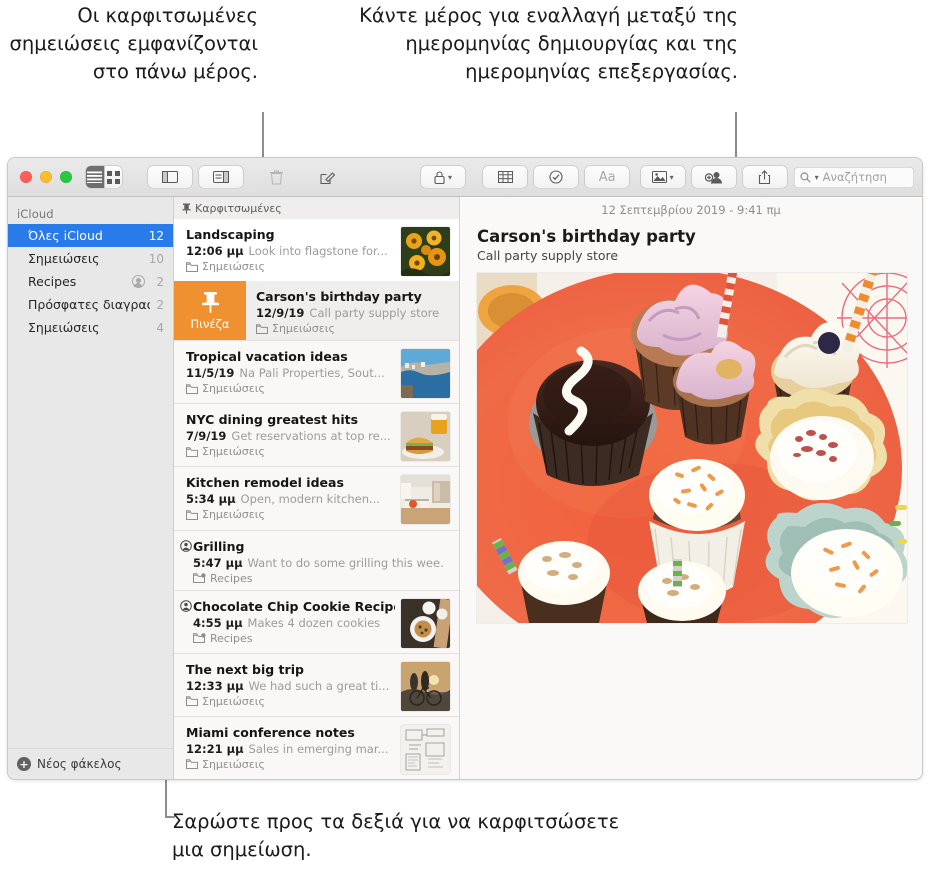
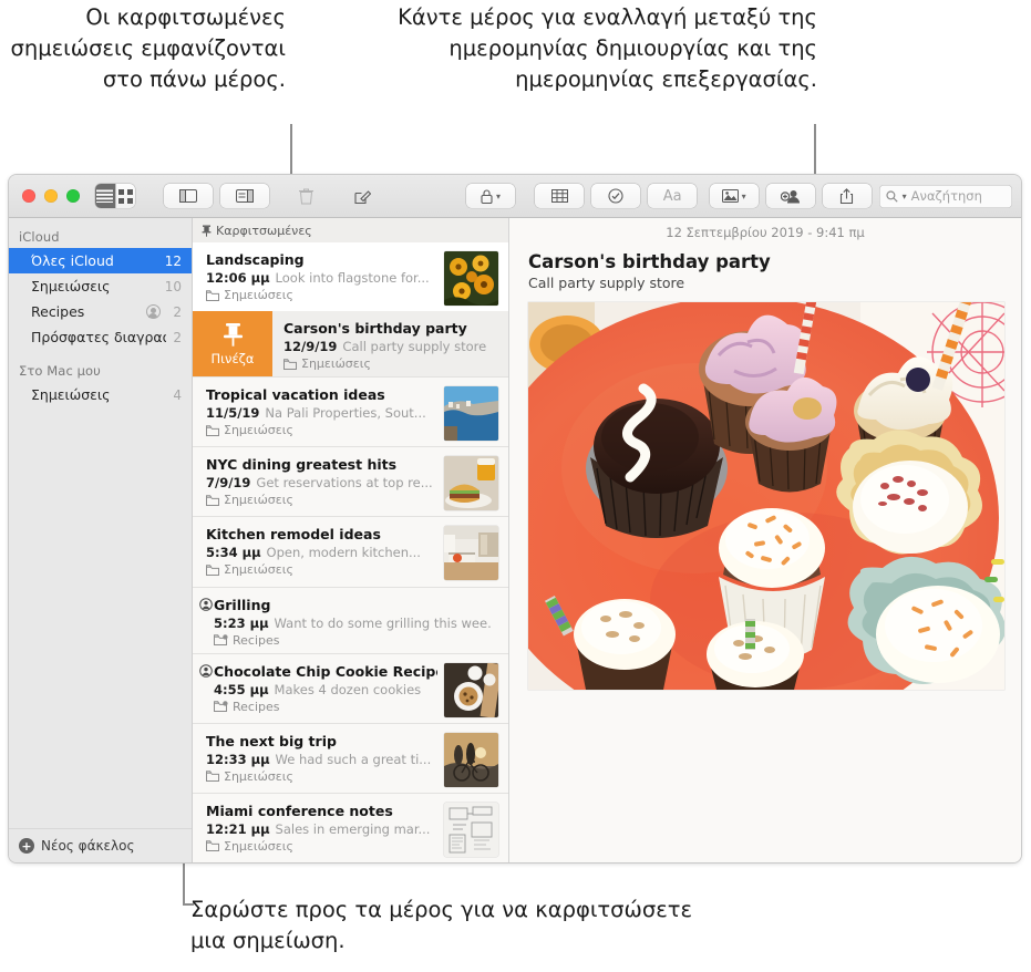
  Οι καρφιτσωμένες σημειώσεις εμφανίζονται στο πάνω μέρος.
  Κάντε μέρος για εναλλαγή μεταξύ της ημερομηνίας δημιουργίας και της ημερομηνίας επεξεργασίας.
- Σαρώστε προς τα δεξιά για να καρφιτσώσετε μια σημείωση.
+ Σαρώστε προς τα μέρος για να καρφιτσώσετε μια σημείωση.
  ▾
  Aa
  ▾
  ▾
  Αναζήτηση
  iCloud
  Όλες iCloud
  12
  Σημειώσεις
  10
  Recipes
  2
  Πρόσφατες διαγρα
  2
+ Στο Mac μου
  Σημειώσεις
  4
  +
  Νέος φάκελος
  Καρφιτσωμένες
  Landscaping
  12:06 μμ Look into flagstone for...
  Σημειώσεις
  Πινέζα
  Carson's birthday party
  12/9/19 Call party supply store
  Σημειώσεις
  Tropical vacation ideas
  11/5/19 Na Pali Properties, Sout...
  Σημειώσεις
  NYC dining greatest hits
  7/9/19 Get reservations at top re...
  Σημειώσεις
  Kitchen remodel ideas
  5:34 μμ Open, modern kitchen...
  Σημειώσεις
  Grilling
- 5:47 μμ Want to do some grilling this wee.
+ 5:23 μμ Want to do some grilling this wee.
  Recipes
  Chocolate Chip Cookie Recip
  4:55 μμ Makes 4 dozen cookies
  Recipes
  The next big trip
  12:33 μμ We had such a great ti...
  Σημειώσεις
  Miami conference notes
  12:21 μμ Sales in emerging mar...
  Σημειώσεις
  12 Σεπτεμβρίου 2019 - 9:41 πμ
  Carson's birthday party
  Call party supply store
